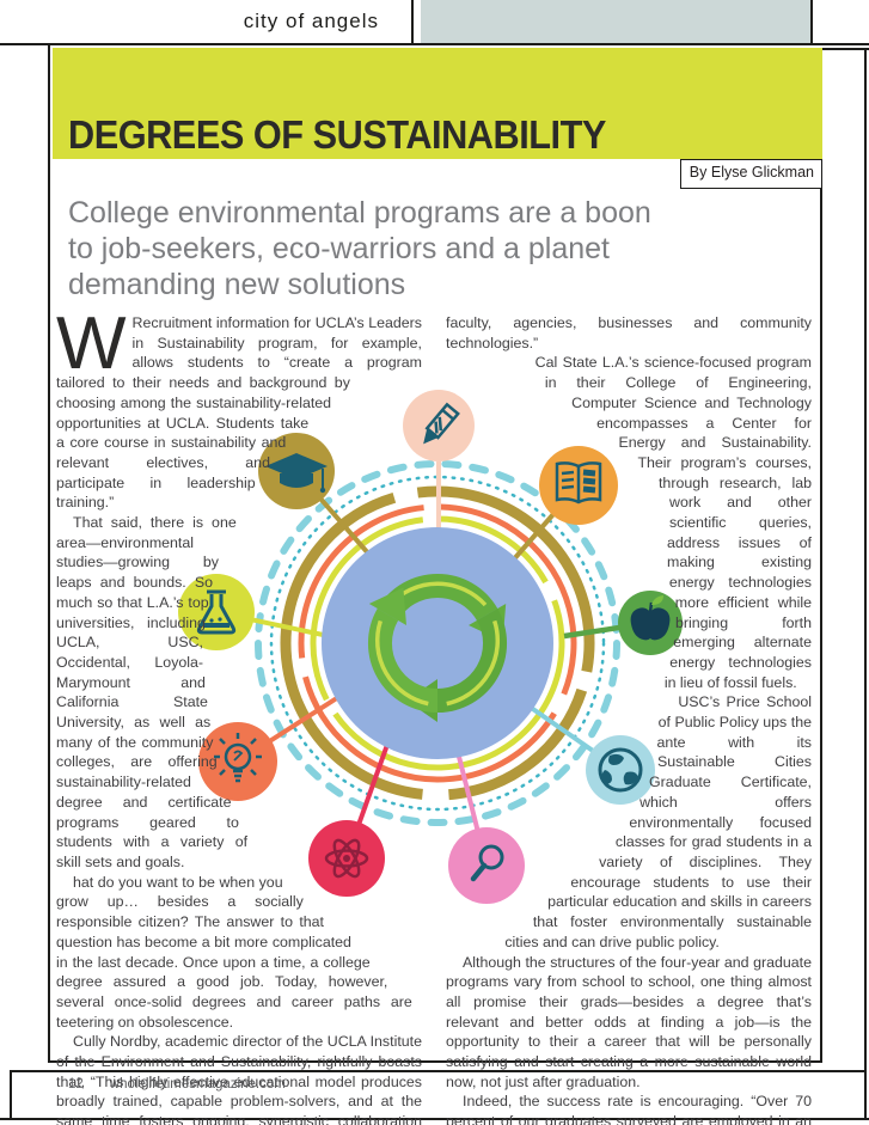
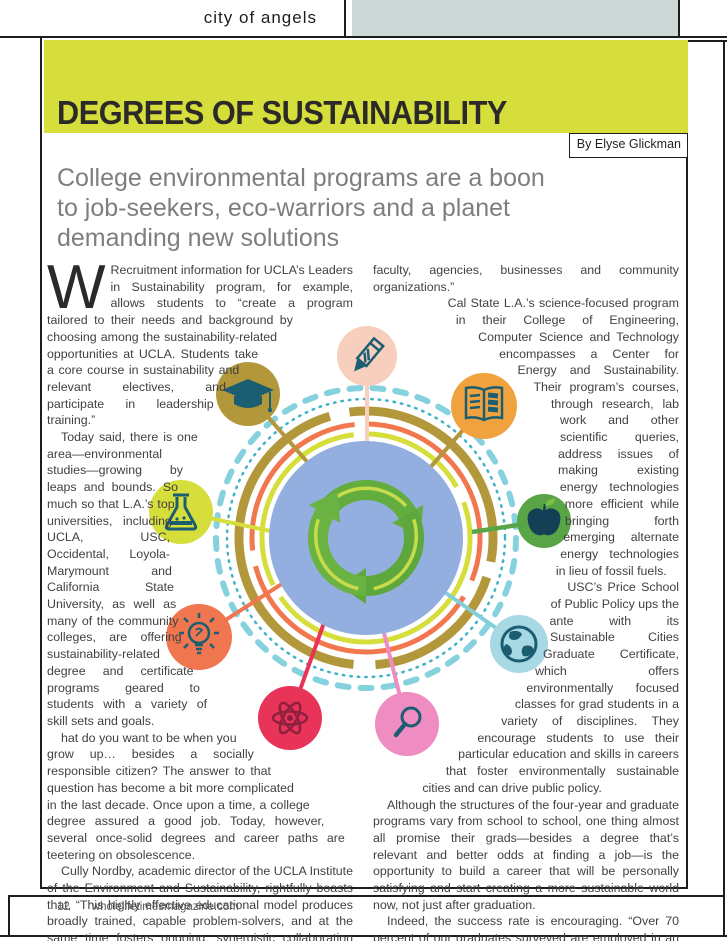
  city of angels
  DEGREES OF SUSTAINABILITY
  By Elyse Glickman
  College environmental programs are a boon to job-seekers, eco-warriors and a planet demanding new solutions
  W
  Recruitment information for UCLA’s Leaders in Sustainability program, for example, allows students to “create a program tailored to their needs and background by choosing among the sustainability-related opportunities at UCLA. Students take a core course in sustainability and relevant electives, and participate in leadership training.”
- That said, there is one area—environmental studies—growing by leaps and bounds. So much so that L.A.’s top universities, including UCLA, USC, Occidental, Loyola-Marymount and California State University, as well as many of the community colleges, are offering sustainability-related degree and certificate programs geared to students with a variety of skill sets and goals.
+ Today said, there is one area—environmental studies—growing by leaps and bounds. So much so that L.A.’s top universities, including UCLA, USC, Occidental, Loyola-Marymount and California State University, as well as many of the community colleges, are offering sustainability-related degree and certificate programs geared to students with a variety of skill sets and goals.
  hat do you want to be when you grow up… besides a socially responsible citizen? The answer to that question has become a bit more complicated in the last decade. Once upon a time, a college degree assured a good job. Today, however, several once-solid degrees and career paths are teetering on obsolescence.
  Cully Nordby, academic director of the UCLA Institute of the Environment and Sustainability, rightfully boasts that, “This highly effective educational model produces broadly trained, capable problem-solvers, and at the same time fosters ongoing, synergistic collaboration
- faculty, agencies, businesses and community technologies.”
+ faculty, agencies, businesses and community organizations.”
  Cal State L.A.’s science-focused program in their College of Engineering, Computer Science and Technology encompasses a Center for Energy and Sustainability. Their program’s courses, through research, lab work and other scientific queries, address issues of making existing energy technologies more efficient while bringing forth emerging alternate energy technologies in lieu of fossil fuels.
  USC’s Price School of Public Policy ups the ante with its Sustainable Cities Graduate Certificate, which offers environmentally focused classes for grad students in a variety of disciplines. They encourage students to use their particular education and skills in careers that foster environmentally sustainable cities and can drive public policy.
- Although the structures of the four-year and graduate programs vary from school to school, one thing almost all promise their grads—besides a degree that’s relevant and better odds at finding a job—is the opportunity to their a career that will be personally satisfying and start creating a more sustainable world now, not just after graduation.
+ Although the structures of the four-year and graduate programs vary from school to school, one thing almost all promise their grads—besides a degree that’s relevant and better odds at finding a job—is the opportunity to build a career that will be personally satisfying and start creating a more sustainable world now, not just after graduation.
  12 wholelifetimesmagazine.com
